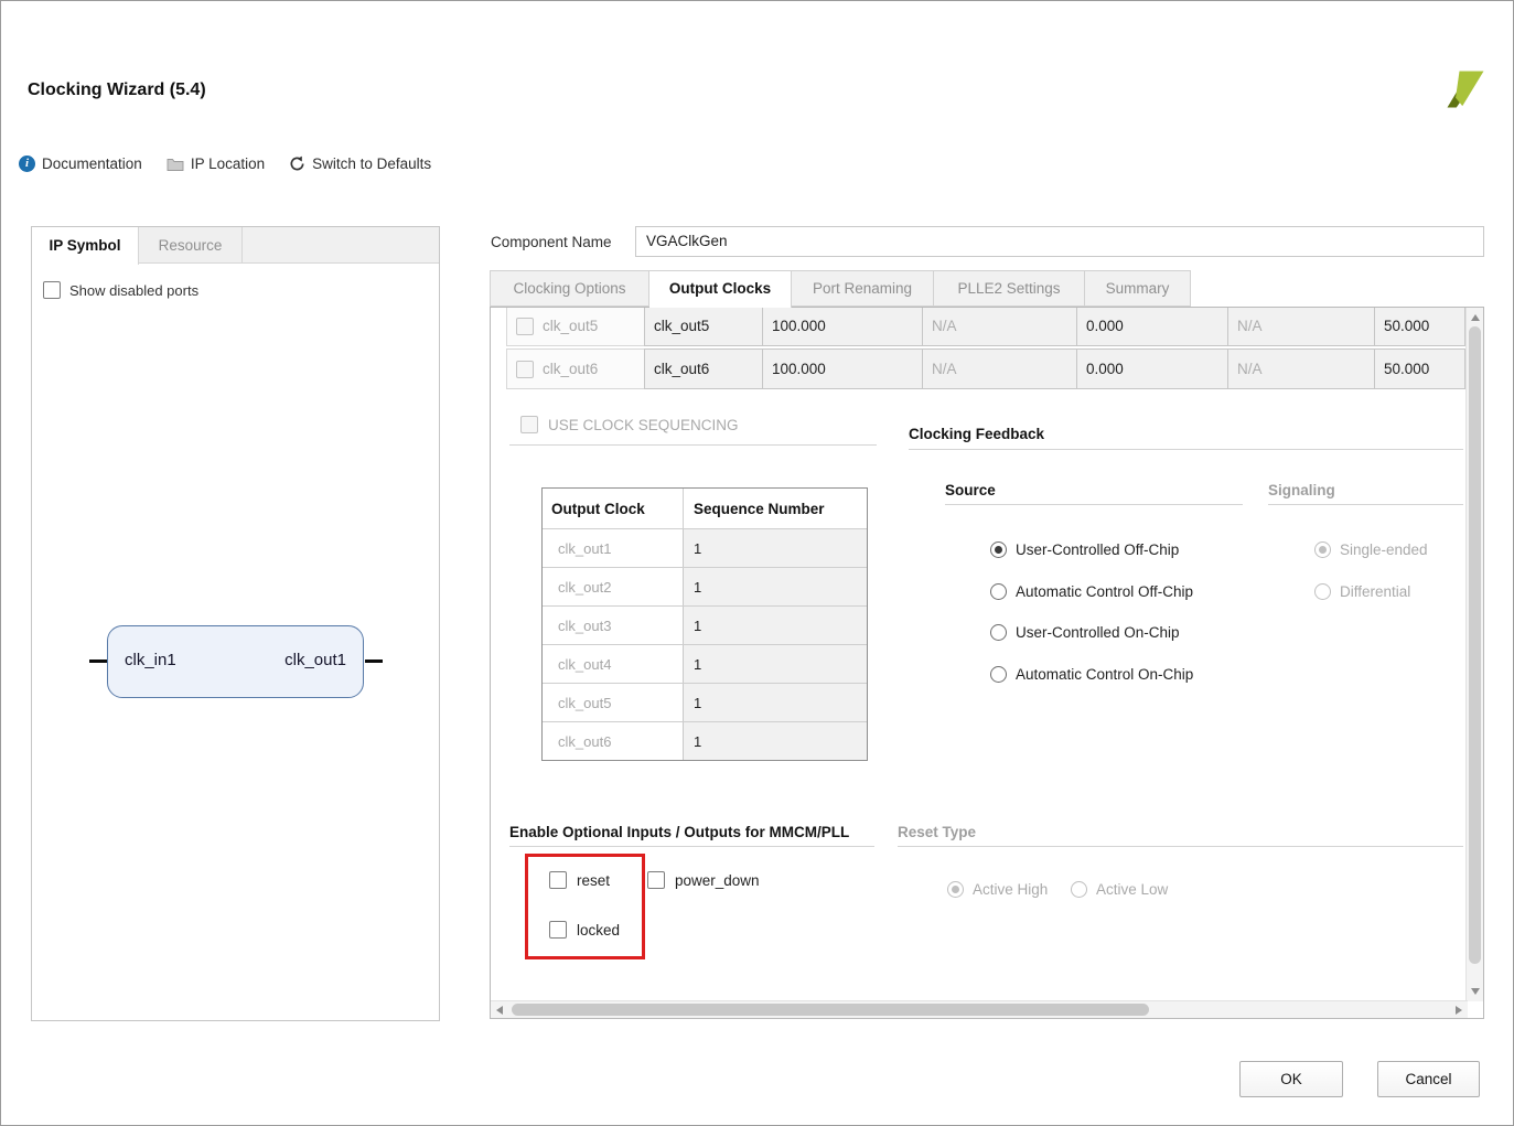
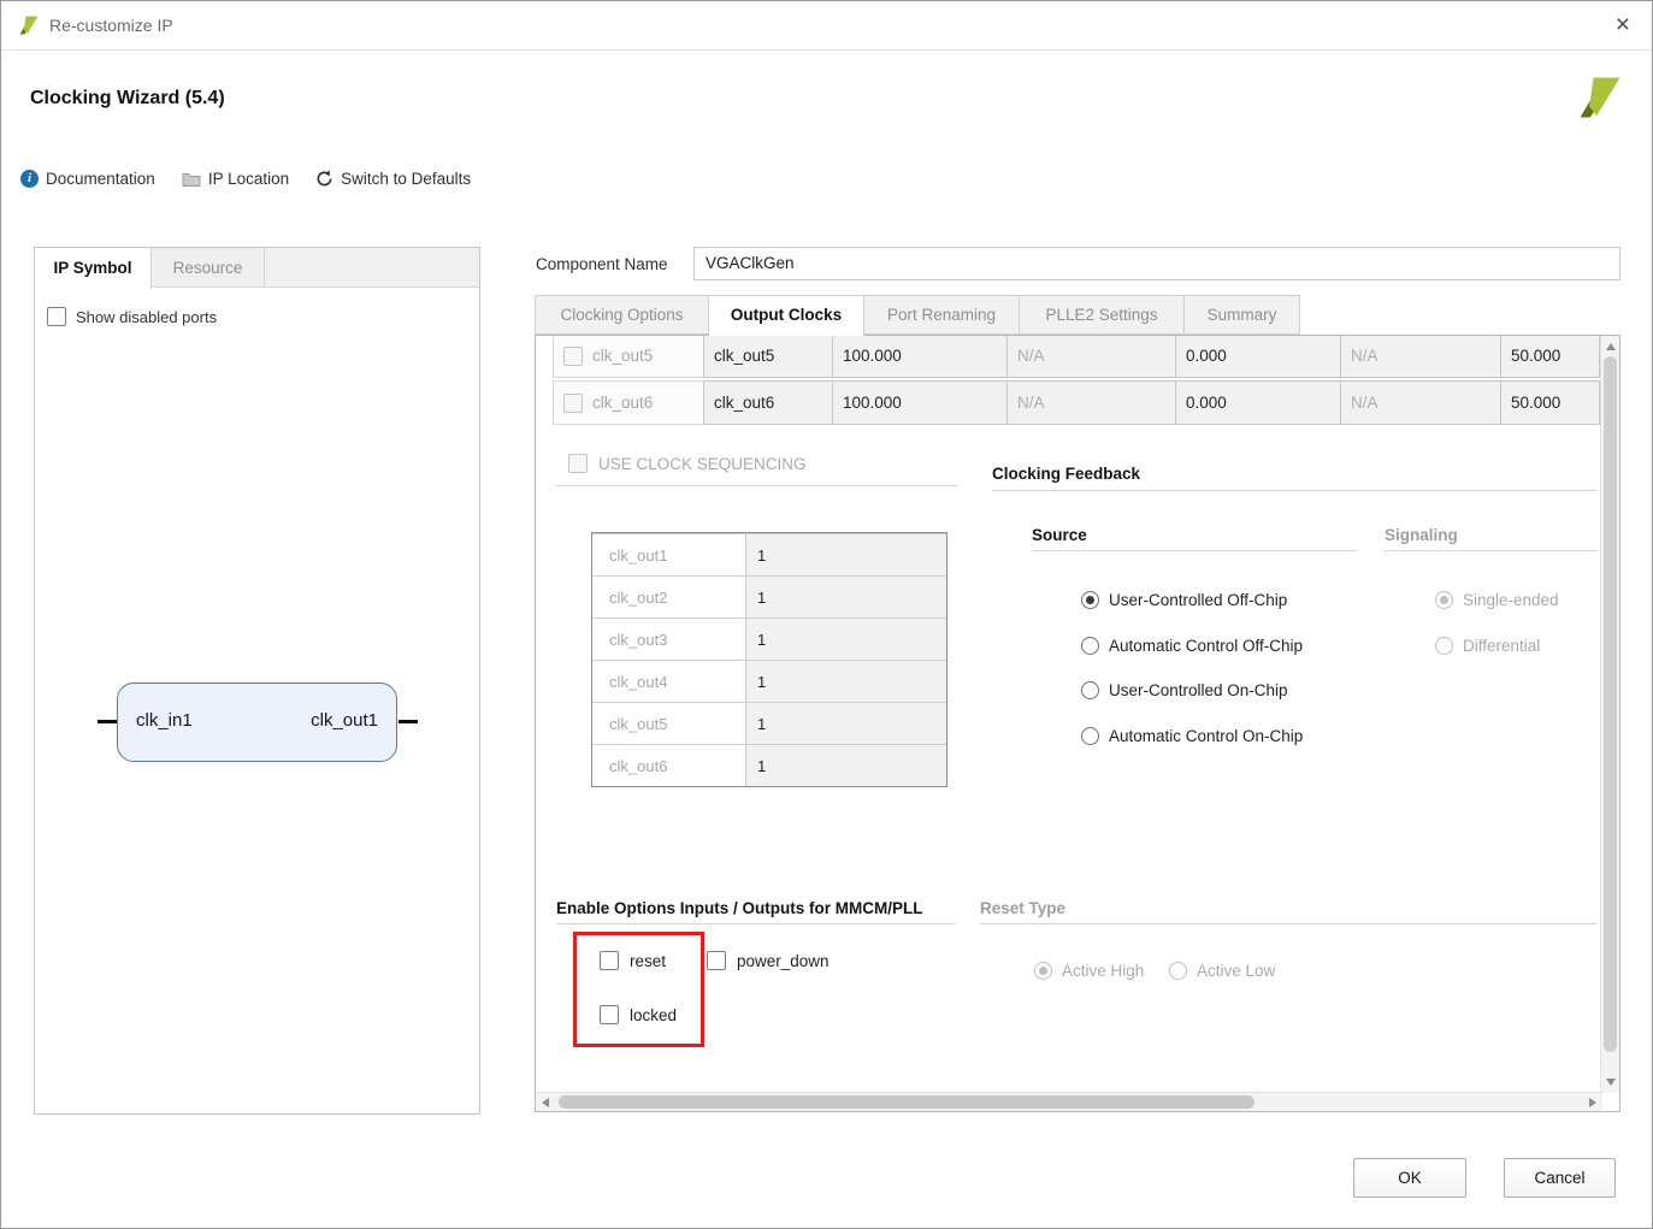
+ Re-customize IP
+ ×
  Clocking Wizard (5.4)
  i
  Documentation
  IP Location
  Switch to Defaults
  IP Symbol
  Resource
  Show disabled ports
  clk_in1
  clk_out1
  Component Name
  VGAClkGen
  Clocking Options
  Output Clocks
  Port Renaming
  PLLE2 Settings
  Summary
  clk_out5
  clk_out5
  100.000
  N/A
  0.000
  N/A
  50.000
  clk_out6
  clk_out6
  100.000
  N/A
  0.000
  N/A
  50.000
  USE CLOCK SEQUENCING
  Clocking Feedback
  Source
  Signaling
  User-Controlled Off-Chip
  Automatic Control Off-Chip
  User-Controlled On-Chip
  Automatic Control On-Chip
  Single-ended
  Differential
- Output Clock
- Sequence Number
  clk_out1
  1
  clk_out2
  1
  clk_out3
  1
  clk_out4
  1
  clk_out5
  1
  clk_out6
  1
- Enable Optional Inputs / Outputs for MMCM/PLL
+ Enable Options Inputs / Outputs for MMCM/PLL
  Reset Type
  reset
  power_down
  locked
  Active High
  Active Low
  OK
  Cancel
